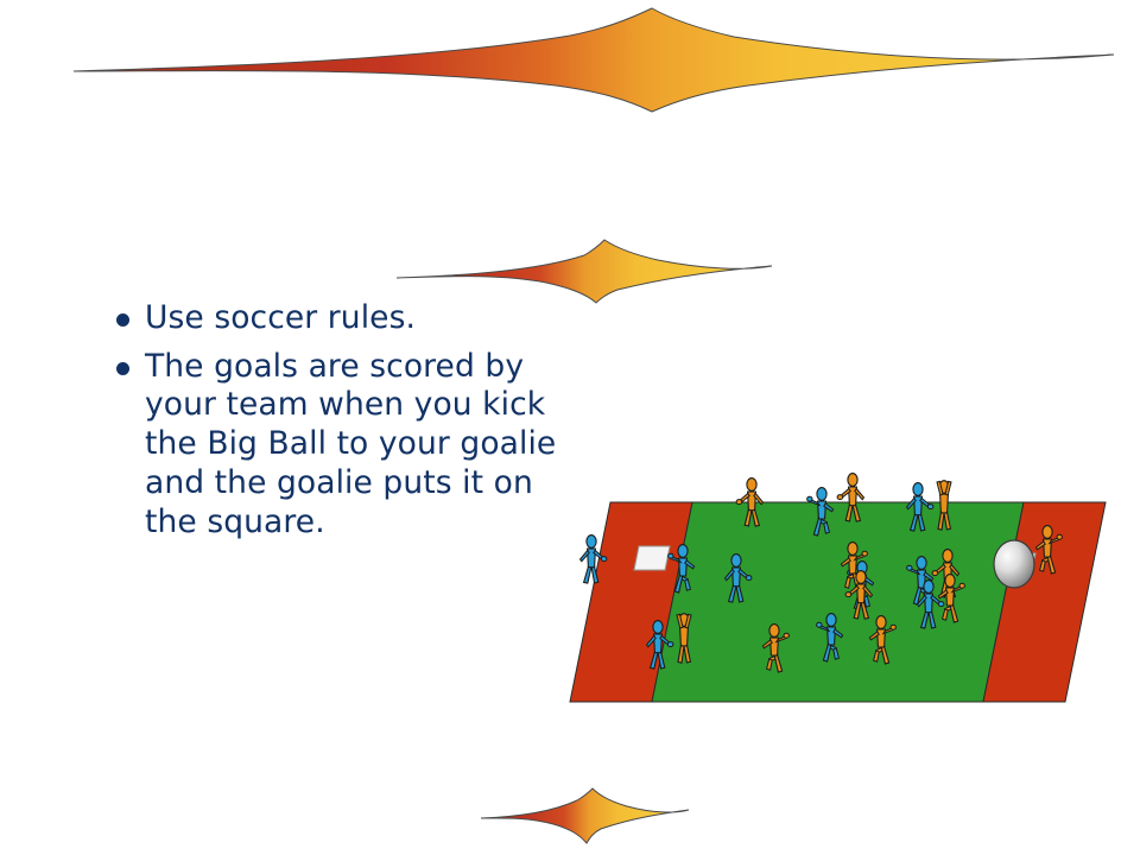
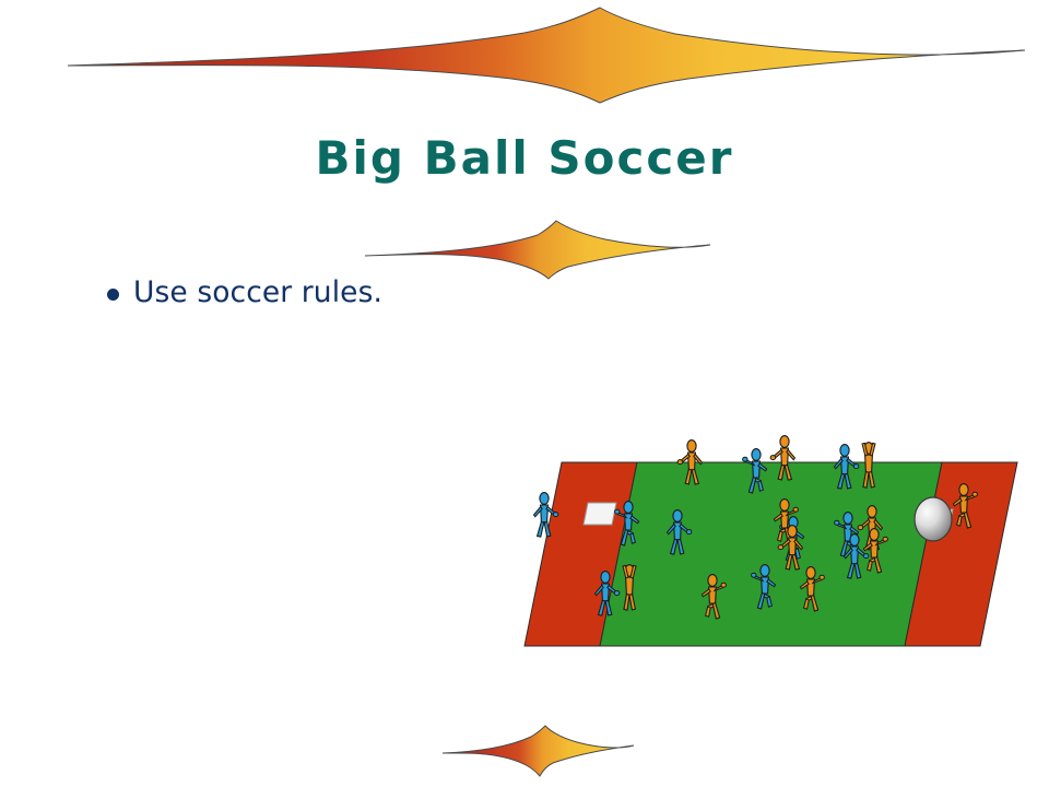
+ Big Ball Soccer
  Use soccer rules.
- The goals are scored by your team when you kick the Big Ball to your goalie and the goalie puts it on the square.
